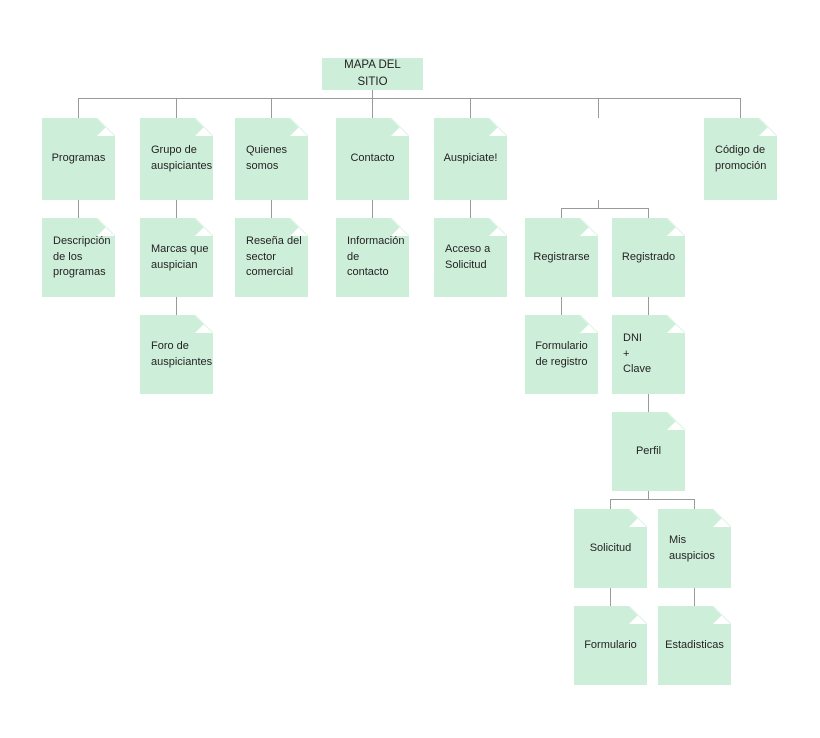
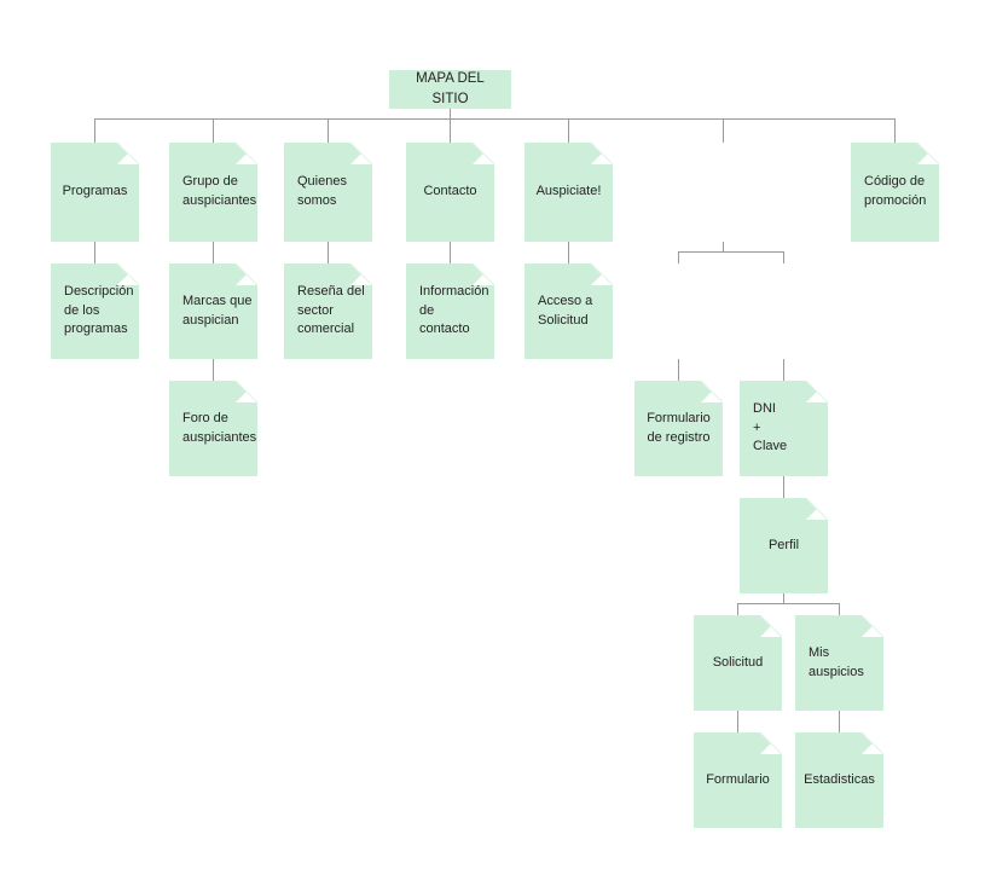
  MAPA DEL SITIO
  Programas
  Grupo de
  auspiciantes
  Quienes
  somos
  Contacto
  Auspiciate!
  Código de
  promoción
  Descripción
  de los
  programas
  Marcas que
  auspician
  Reseña del
  sector
  comercial
  Información
  de
  contacto
  Acceso a
  Solicitud
- Registrarse
- Registrado
  Foro de
  auspiciantes
  Formulario
  de registro
  DNI
  +
  Clave
  Perfil
  Solicitud
  Mis
  auspicios
  Formulario
  Estadisticas
